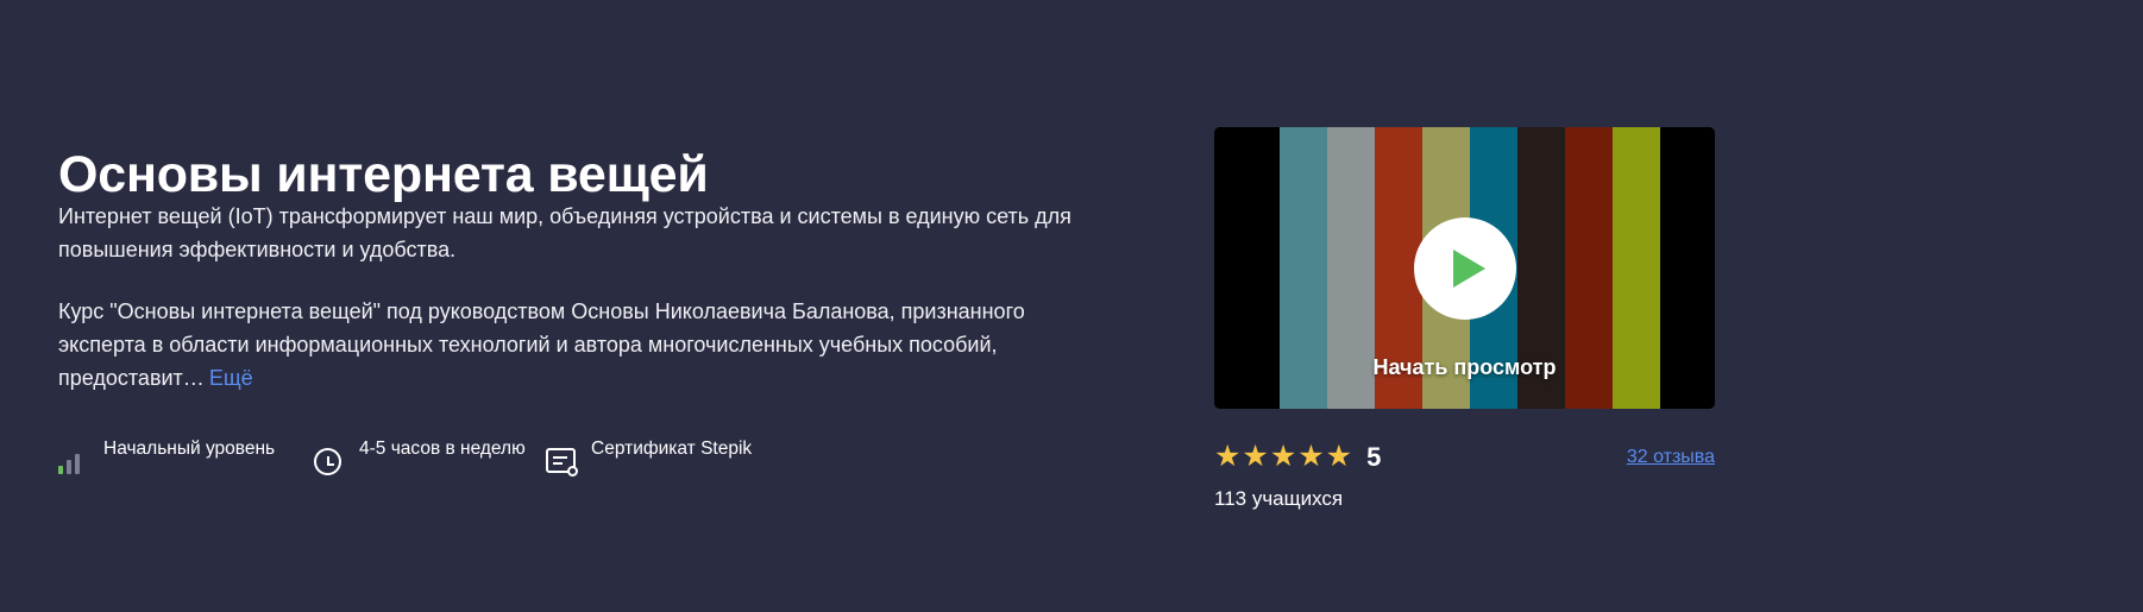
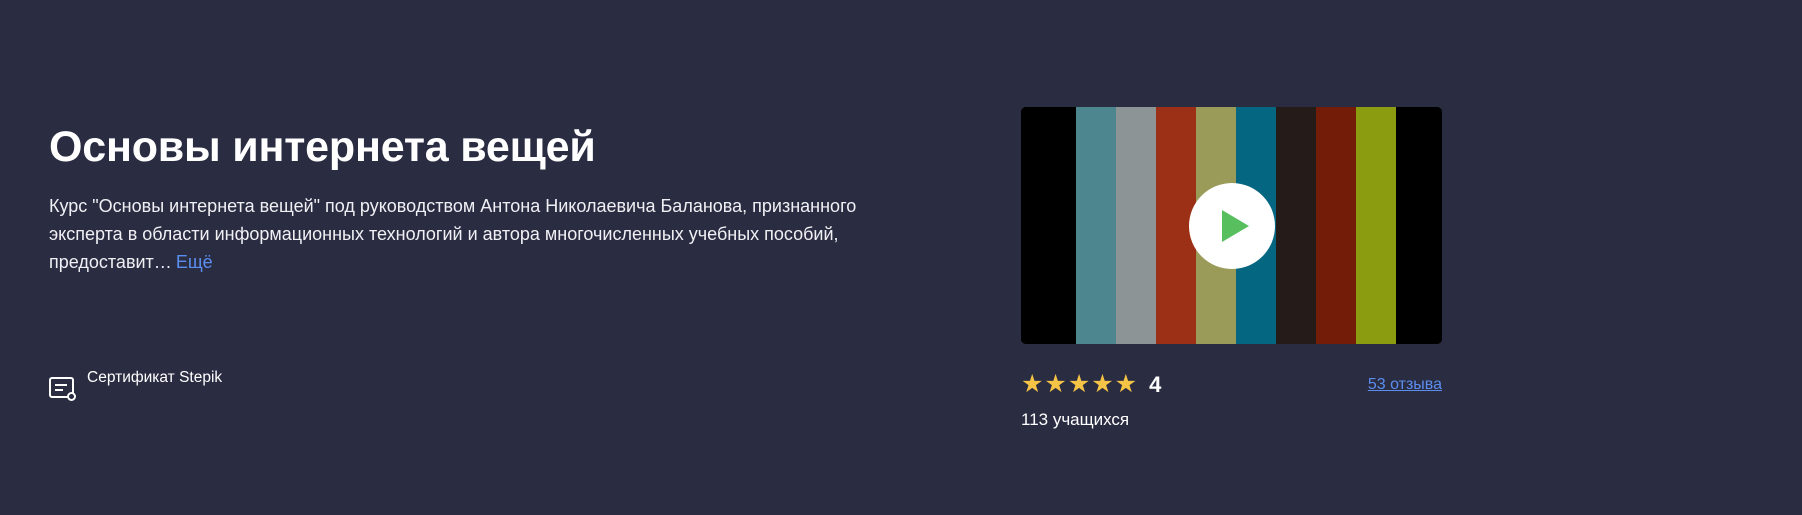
  Основы интернета вещей
- Интернет вещей (IoT) трансформирует наш мир, объединяя устройства и системы в единую сеть для повышения эффективности и удобства.
- Курс "Основы интернета вещей" под руководством Основы Николаевича Баланова, признанного эксперта в области информационных технологий и автора многочисленных учебных пособий, предоставит… Ещё
+ Курс "Основы интернета вещей" под руководством Антона Николаевича Баланова, признанного эксперта в области информационных технологий и автора многочисленных учебных пособий, предоставит… Ещё
- Начальный уровень
- 4-5 часов в неделю
  Сертификат Stepik
- Начать просмотр
  ★★★★★
- 5
+ 4
- 32 отзыва
+ 53 отзыва
  113 учащихся
